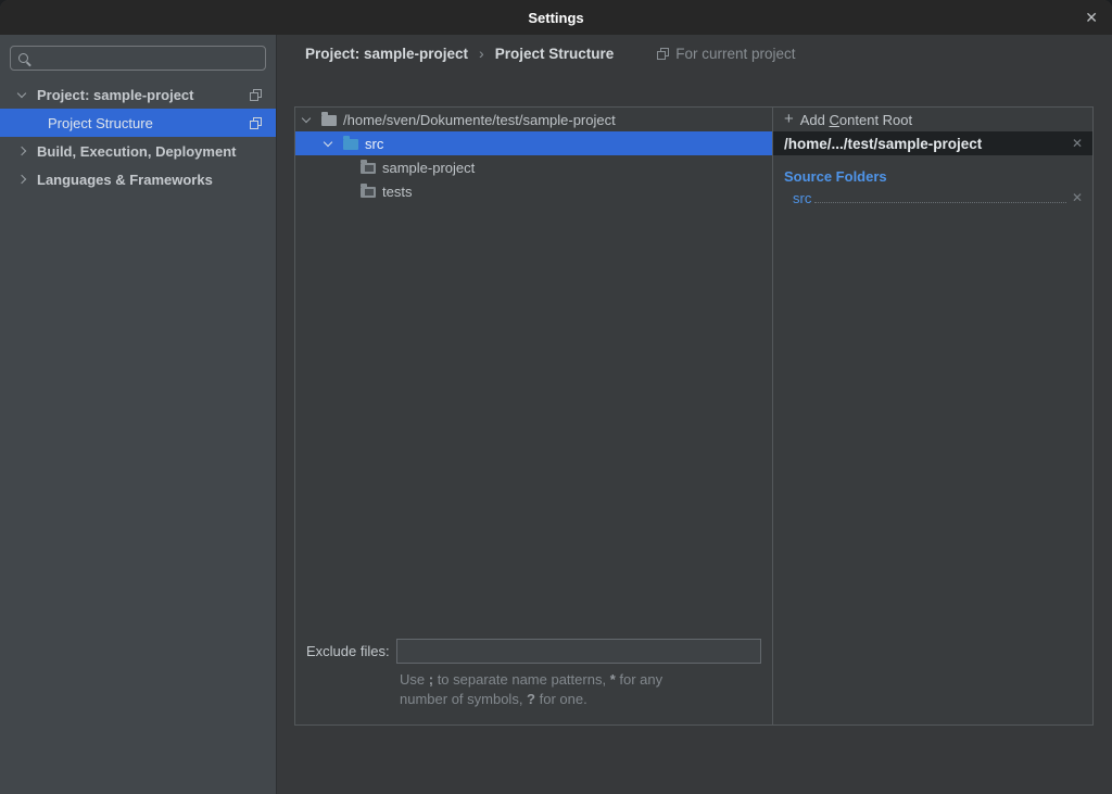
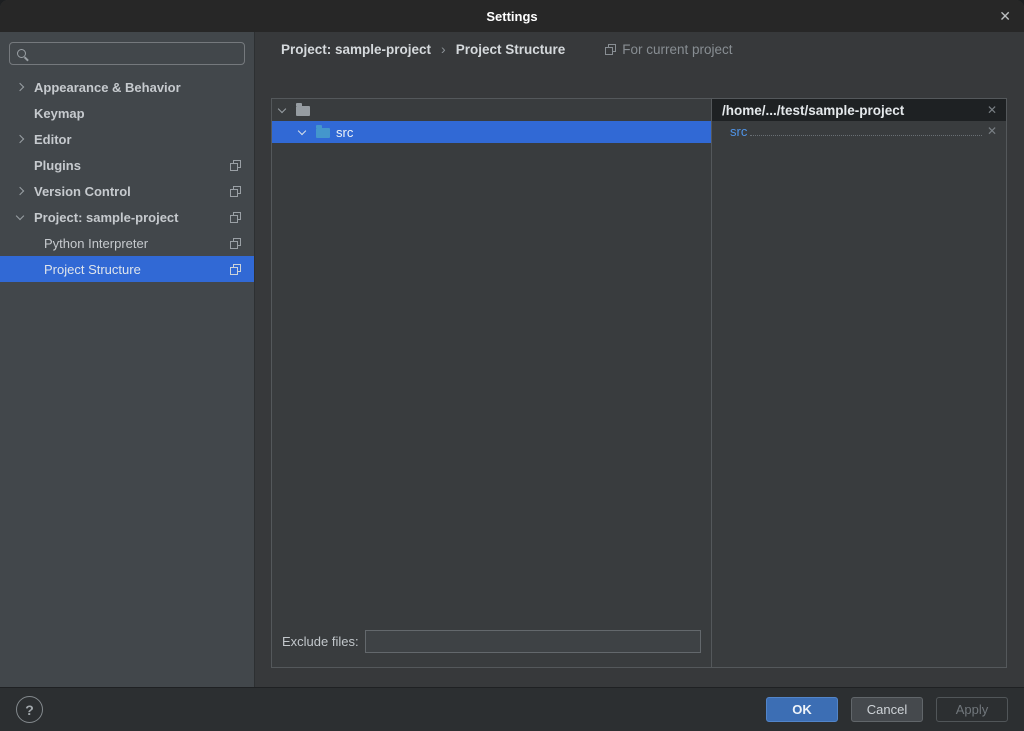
  Settings
  ✕
+ Appearance & Behavior
+ Keymap
+ Editor
+ Plugins
+ Version Control
  Project: sample-project
+ Python Interpreter
  Project Structure
- Build, Execution, Deployment
- Languages & Frameworks
  Project: sample-project
  ›
  Project Structure
  For current project
- /home/sven/Dokumente/test/sample-project
  src
- sample-project
- tests
  Exclude files:
- Use ; to separate name patterns, * for any
- number of symbols, ? for one.
- +
- Add Content Root
  /home/.../test/sample-project
  ✕
- Source Folders
  src
  ✕
+ ?
+ OK
+ Cancel
+ Apply
